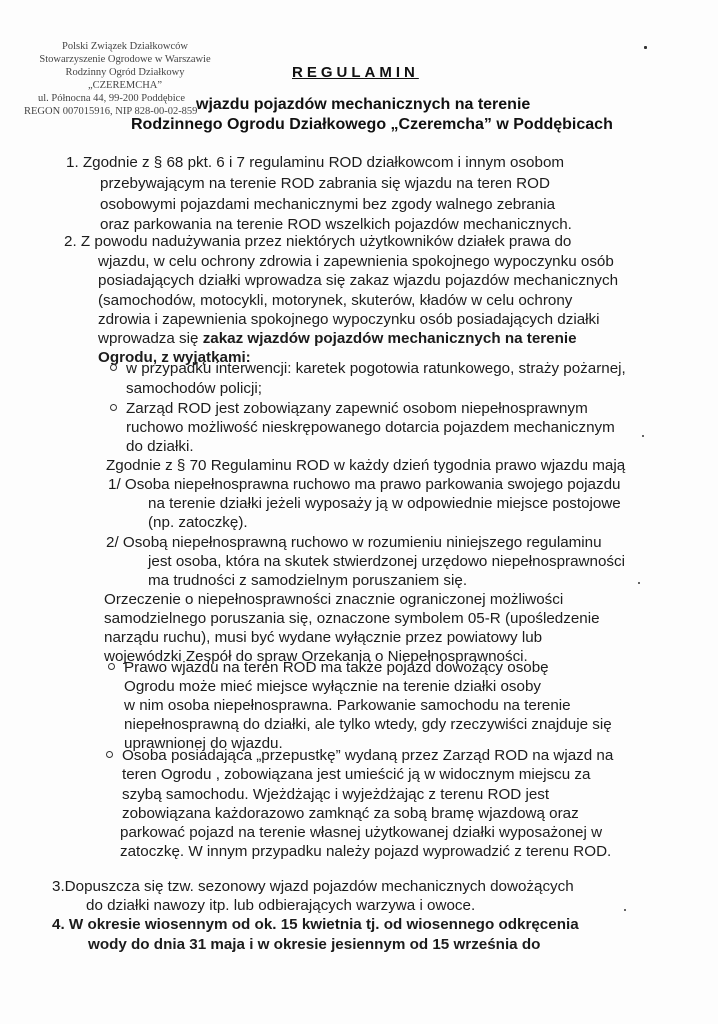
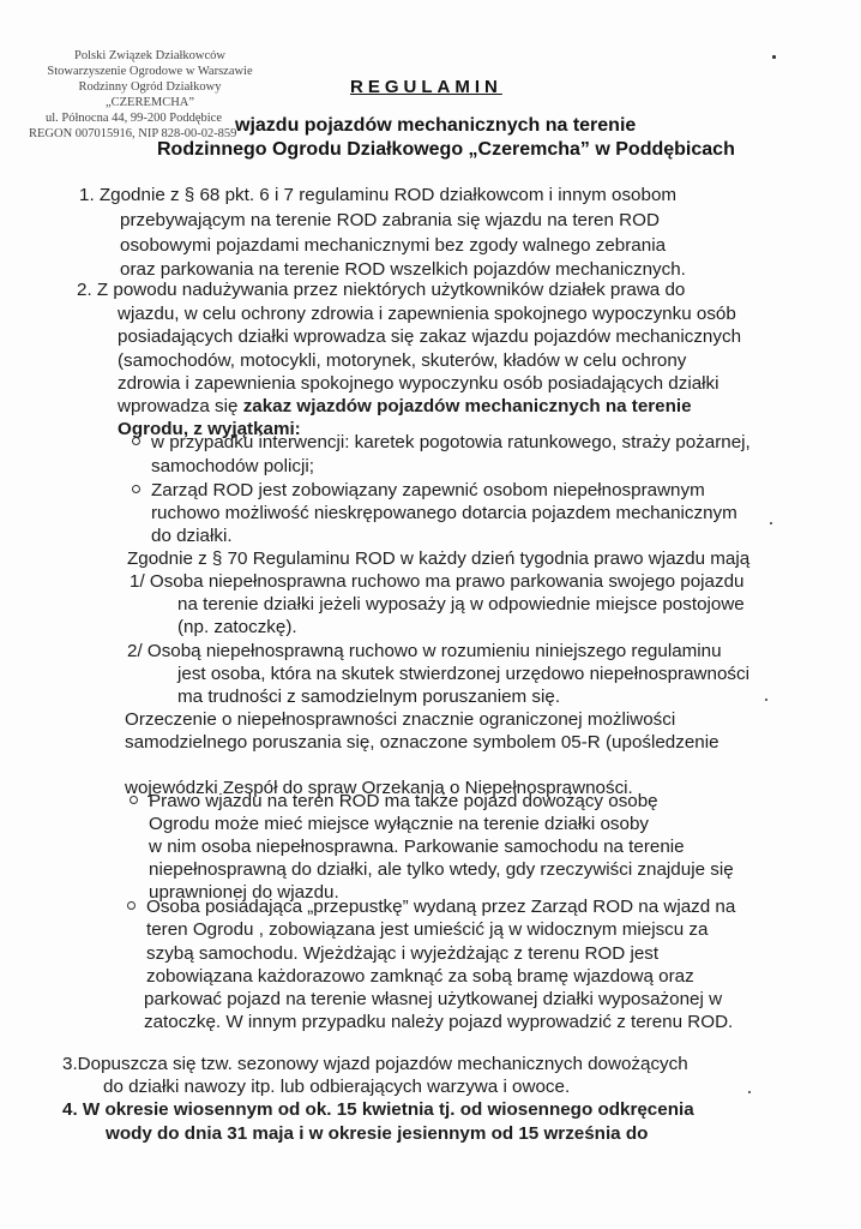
  Polski Związek Działkowców
  Stowarzyszenie Ogrodowe w Warszawie
  Rodzinny Ogród Działkowy
  „CZEREMCHA”
  ul. Północna 44, 99-200 Poddębice
  REGON 007015916, NIP 828-00-02-859
  REGULAMIN
  wjazdu pojazdów mechanicznych na terenie
  Rodzinnego Ogrodu Działkowego „Czeremcha” w Poddębicach
  1. Zgodnie z § 68 pkt. 6 i 7 regulaminu ROD działkowcom i innym osobom
  przebywającym na terenie ROD zabrania się wjazdu na teren ROD
  osobowymi pojazdami mechanicznymi bez zgody walnego zebrania
  oraz parkowania na terenie ROD wszelkich pojazdów mechanicznych.
  2. Z powodu nadużywania przez niektórych użytkowników działek prawa do
  wjazdu, w celu ochrony zdrowia i zapewnienia spokojnego wypoczynku osób
  posiadających działki wprowadza się zakaz wjazdu pojazdów mechanicznych
  (samochodów, motocykli, motorynek, skuterów, kładów w celu ochrony
  zdrowia i zapewnienia spokojnego wypoczynku osób posiadających działki
  wprowadza się zakaz wjazdów pojazdów mechanicznych na terenie
  Ogrodu, z wyjątkami:
  w przypadku interwencji: karetek pogotowia ratunkowego, straży pożarnej,
  samochodów policji;
  Zarząd ROD jest zobowiązany zapewnić osobom niepełnosprawnym
  ruchowo możliwość nieskrępowanego dotarcia pojazdem mechanicznym
  do działki.
  Zgodnie z § 70 Regulaminu ROD w każdy dzień tygodnia prawo wjazdu mają
  1/ Osoba niepełnosprawna ruchowo ma prawo parkowania swojego pojazdu
  na terenie działki jeżeli wyposaży ją w odpowiednie miejsce postojowe
  (np. zatoczkę).
  2/ Osobą niepełnosprawną ruchowo w rozumieniu niniejszego regulaminu
  jest osoba, która na skutek stwierdzonej urzędowo niepełnosprawności
  ma trudności z samodzielnym poruszaniem się.
  Orzeczenie o niepełnosprawności znacznie ograniczonej możliwości
  samodzielnego poruszania się, oznaczone symbolem 05-R (upośledzenie
- narządu ruchu), musi być wydane wyłącznie przez powiatowy lub
  wojewódzki Zespół do spraw Orzekania o Niepełnosprawności.
  Prawo wjazdu na teren ROD ma także pojazd dowożący osobę
  Ogrodu może mieć miejsce wyłącznie na terenie działki osoby
  w nim osoba niepełnosprawna. Parkowanie samochodu na terenie
  niepełnosprawną do działki, ale tylko wtedy, gdy rzeczywiści znajduje się
  uprawnionej do wjazdu.
  Osoba posiadająca „przepustkę” wydaną przez Zarząd ROD na wjazd na
  teren Ogrodu , zobowiązana jest umieścić ją w widocznym miejscu za
  szybą samochodu. Wjeżdżając i wyjeżdżając z terenu ROD jest
  zobowiązana każdorazowo zamknąć za sobą bramę wjazdową oraz
  parkować pojazd na terenie własnej użytkowanej działki wyposażonej w
  zatoczkę. W innym przypadku należy pojazd wyprowadzić z terenu ROD.
  3.Dopuszcza się tzw. sezonowy wjazd pojazdów mechanicznych dowożących
  do działki nawozy itp. lub odbierających warzywa i owoce.
  4. W okresie wiosennym od ok. 15 kwietnia tj. od wiosennego odkręcenia
  wody do dnia 31 maja i w okresie jesiennym od 15 września do
